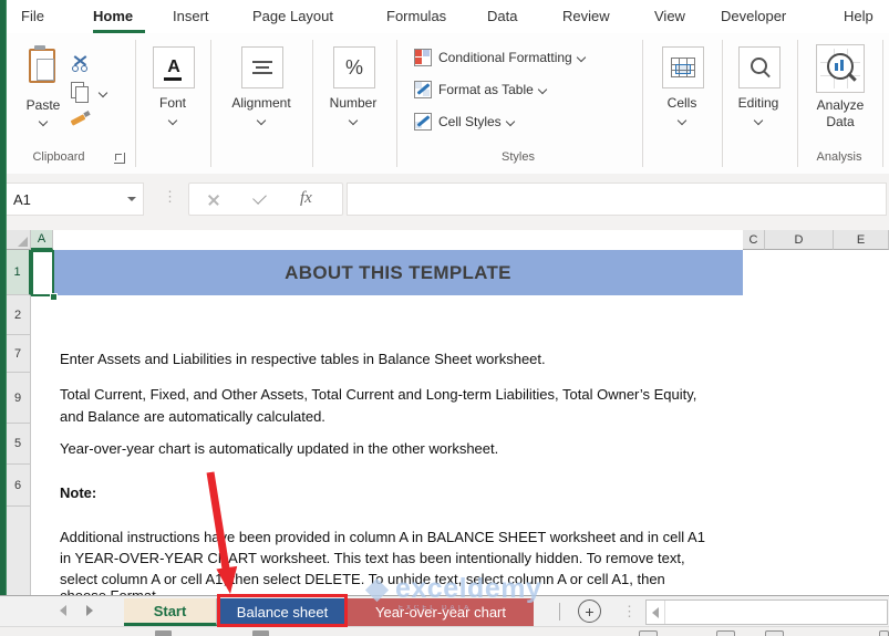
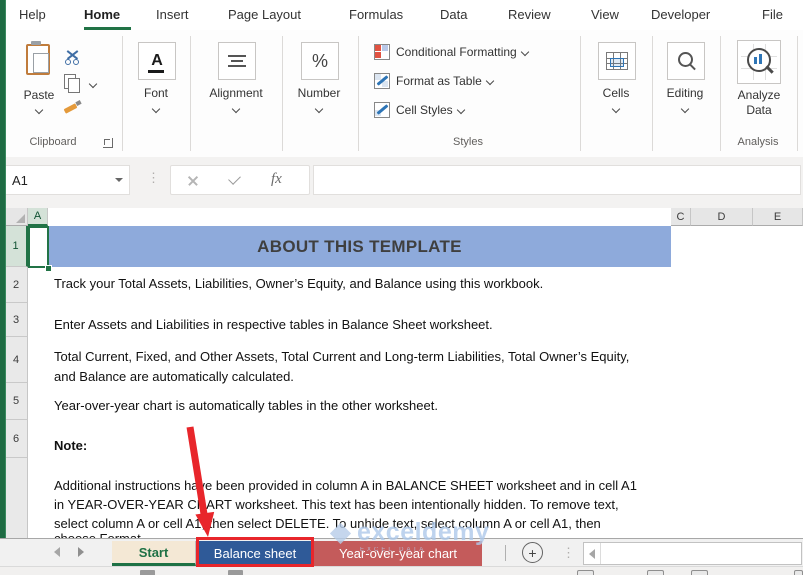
- File
+ Help
  Home
  Insert
  Page Layout
  Formulas
  Data
  Review
  View
  Developer
- Help
+ File
  Paste
  Clipboard
  A
  Font
  Alignment
  %
  Number
  Conditional Formatting
  Format as Table
  Cell Styles
  Styles
  Cells
  Editing
  Analyze
  Data
  Analysis
  A1
  ⋮
  fx
  A
  C
  D
  E
  1
  2
- 7
+ 3
- 9
+ 4
  5
  6
  ABOUT THIS TEMPLATE
+ Track your Total Assets, Liabilities, Owner’s Equity, and Balance using this workbook.
  Enter Assets and Liabilities in respective tables in Balance Sheet worksheet.
  Total Current, Fixed, and Other Assets, Total Current and Long-term Liabilities, Total Owner’s Equity,
  and Balance are automatically calculated.
- Year-over-year chart is automatically updated in the other worksheet.
+ Year-over-year chart is automatically tables in the other worksheet.
  Note:
  Additional instructions hae been provided in column A in BALANCE SHEET worksheet and in cell A1
  in YEAR-OVER-YEAR CART worksheet. This text has been intentionally hidden. To remove text,
  select column A or cell A1hen select DELETE. To unhide text, select column A or cell A1, then
  Start
  Balance sheet
  Year-over-year chart
  +
  ⋮
  exceldemy
